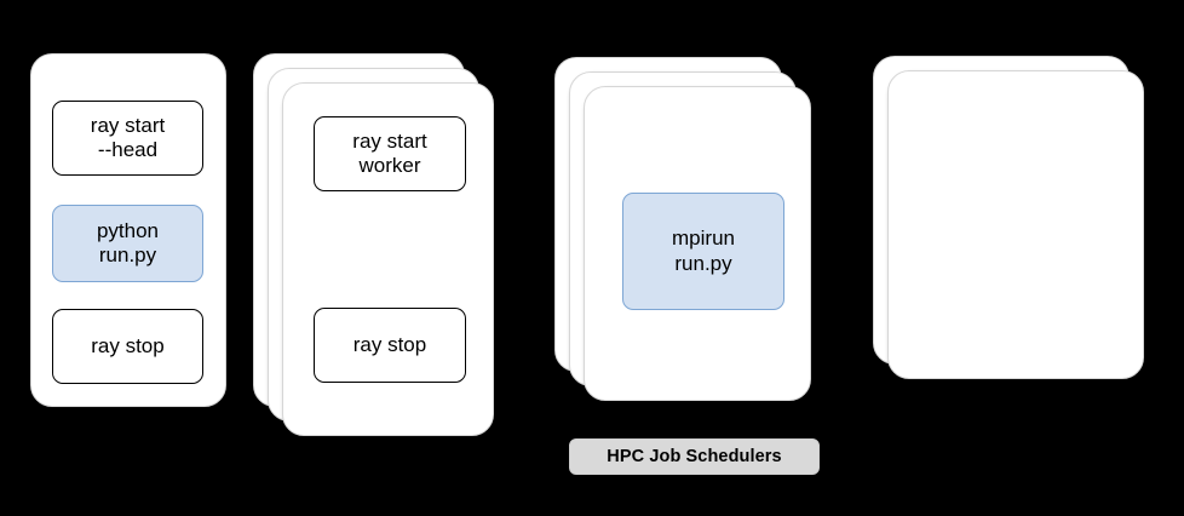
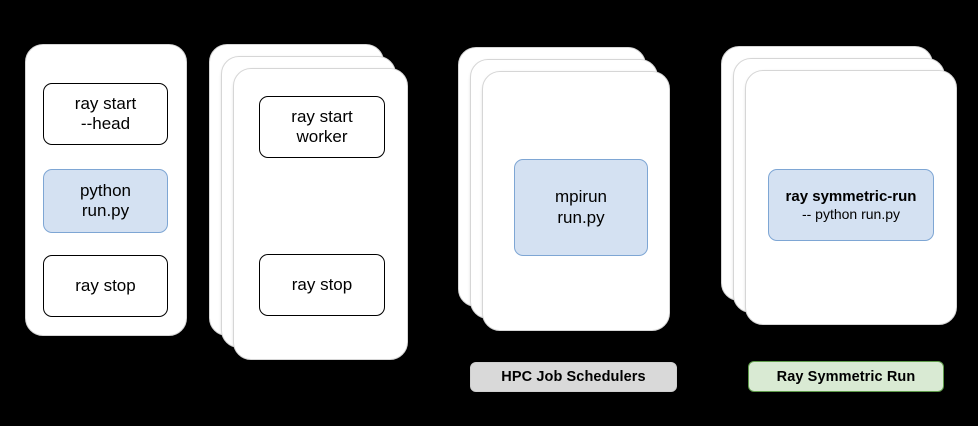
  ray start
  --head
  python
  run.py
  ray stop
  ray start
  worker
  ray stop
  mpirun
  run.py
  HPC Job Schedulers
+ ray symmetric-run
+ -- python run.py
+ Ray Symmetric Run
